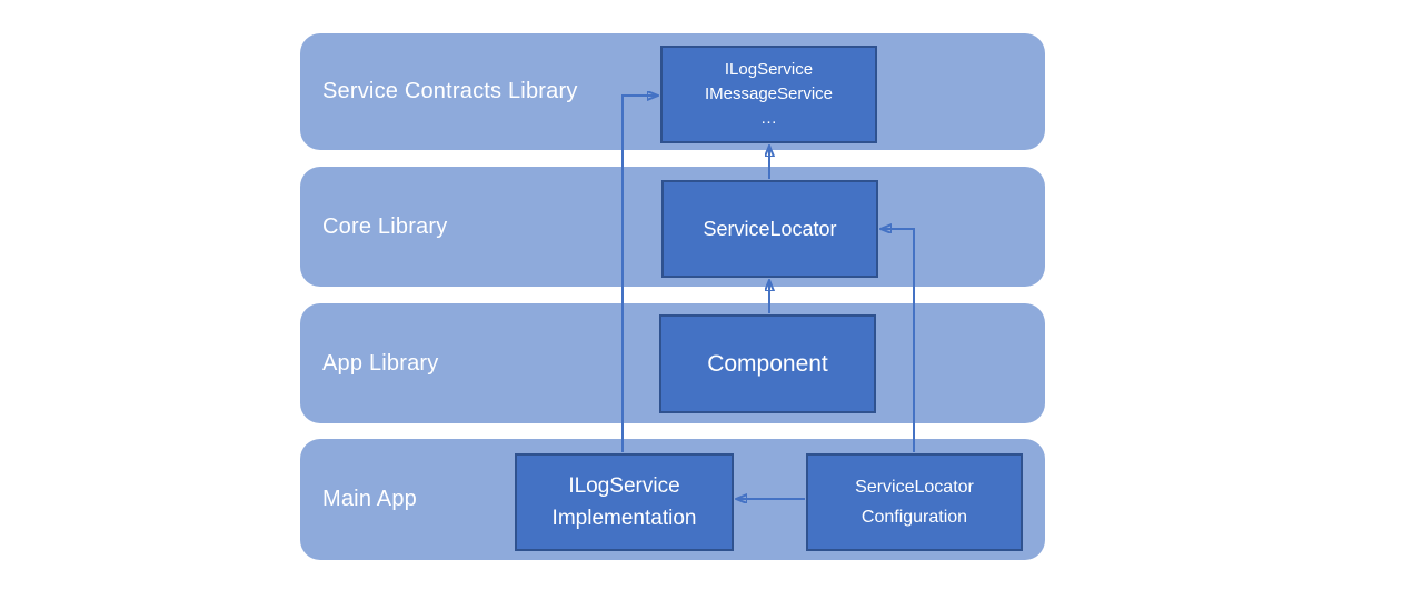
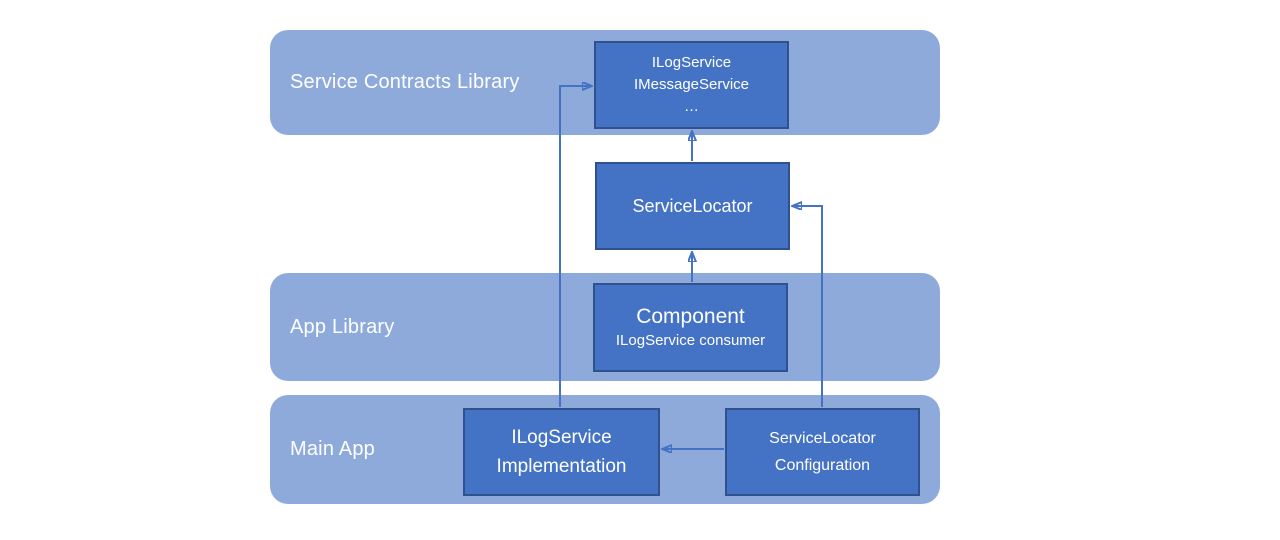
  Service Contracts Library
- Core Library
  App Library
  Main App
  ILogService
  IMessageService
  …
  ServiceLocator
  Component
+ ILogService consumer
  ILogService
  Implementation
  ServiceLocator
  Configuration
